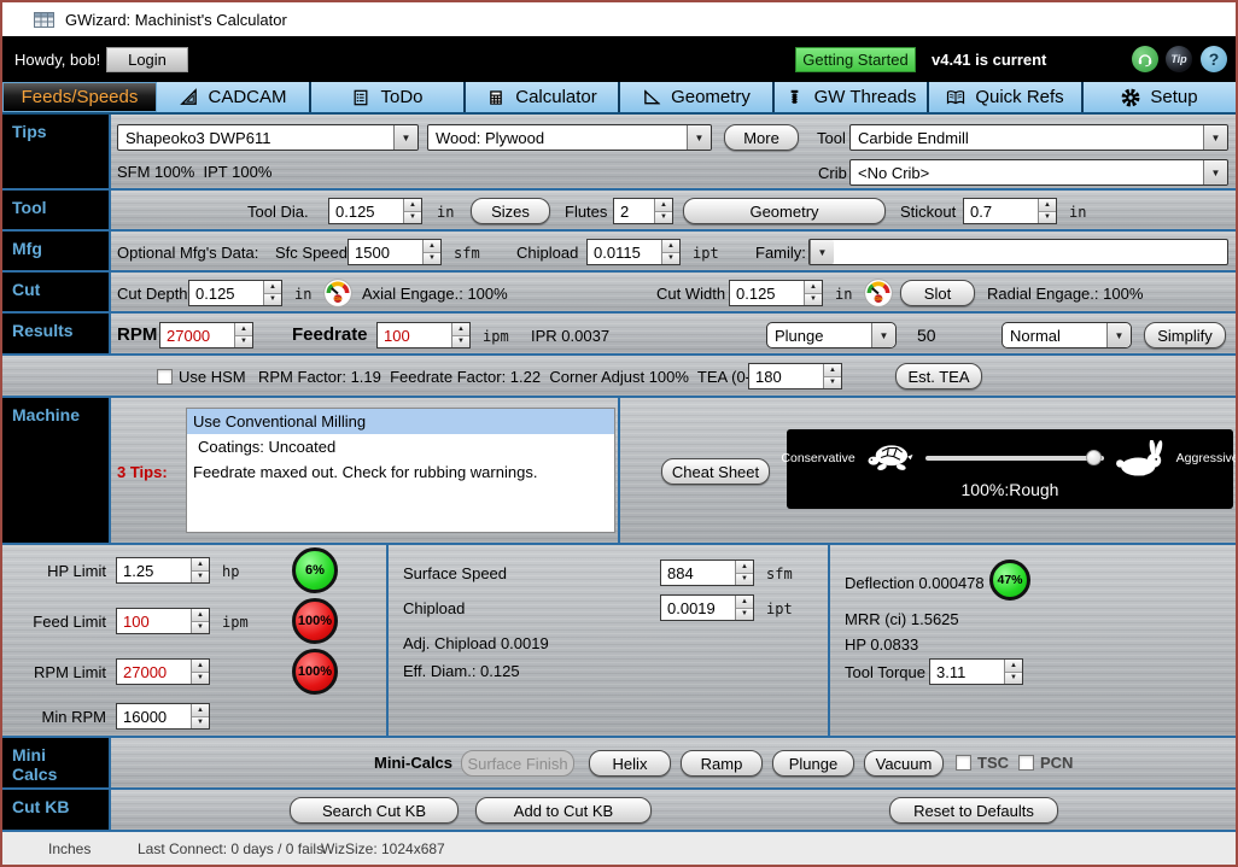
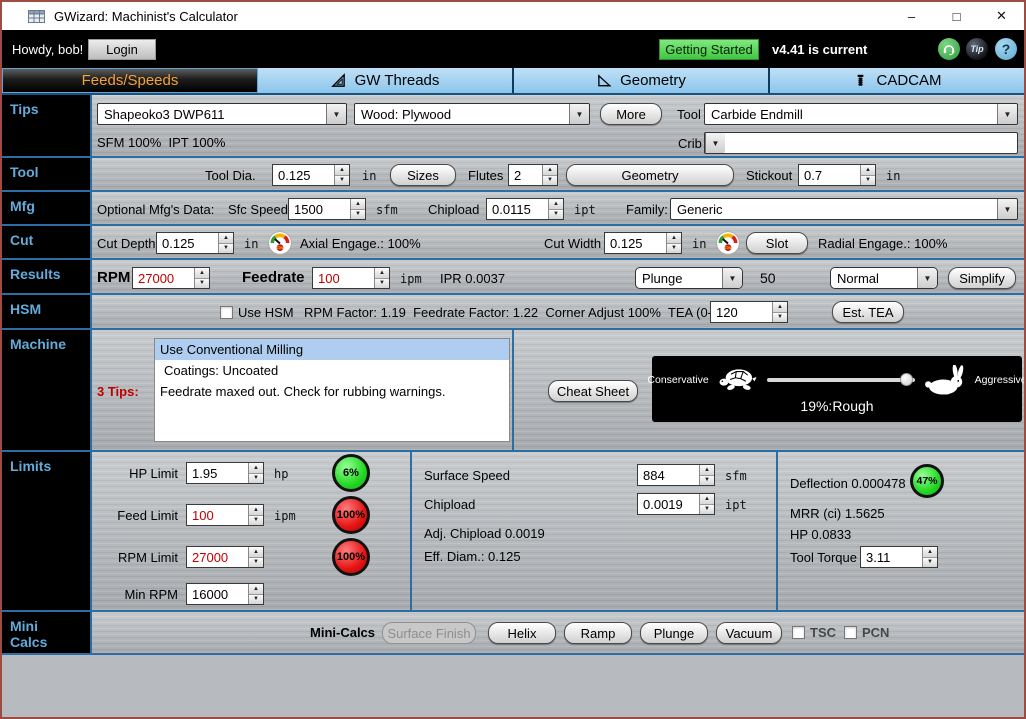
  GWizard: Machinist's Calculator
+ –
+ □
+ ✕
  Howdy, bob!
  Login
  Getting Started
  v4.41 is current
  Tip
  ?
  Feeds/Speeds
- CADCAM
+ GW Threads
- ToDo
- Calculator
  Geometry
- GW Threads
+ CADCAM
- Quick Refs
- Setup
  Tips
  Shapeoko3 DWP611
  ▼
  Wood: Plywood
  ▼
  More
  Tool
  Carbide Endmill
  ▼
  SFM 100% IPT 100%
  Crib
- <No Crib>
  ▼
  Tool
  Tool Dia.
  0.125
  in
  Sizes
  Flutes
  2
  Geometry
  Stickout
  0.7
  in
  Mfg
  Optional Mfg's Data:
  Sfc Speed
  1500
  sfm
  Chipload
  0.0115
  ipt
  Family:
+ Generic
  ▼
  Cut
  Cut Depth
  0.125
  in
  Axial Engage.: 100%
  Cut Width
  0.125
  in
  Slot
  Radial Engage.: 100%
  Results
  RPM
  27000
  Feedrate
  100
  ipm
  IPR 0.0037
  Plunge
  ▼
  50
  Normal
  ▼
  Simplify
+ HSM
  Use HSM
  RPM Factor: 1.19 Feedrate Factor: 1.22 Corner Adjust 100% TEA (0
- 180
+ 120
  Est. TEA
  Machine
  3 Tips:
  Use Conventional Milling
  Coatings: Uncoated
  Feedrate maxed out. Check for rubbing warnings.
  Cheat Sheet
  Conservative
  Aggressive
- 100%:Rough
+ 19%:Rough
+ Limits
  HP Limit
- 1.25
+ 1.95
  hp
  6%
  Feed Limit
  100
  ipm
  100%
  RPM Limit
  27000
  100%
  Min RPM
  16000
  Surface Speed
  884
  sfm
  Chipload
  0.0019
  ipt
  Adj. Chipload 0.0019
  Eff. Diam.: 0.125
  Deflection 0.000478
  47%
  MRR (ci) 1.5625
  HP 0.0833
  Tool Torque
  3.11
  Mini Calcs
  Mini-Calcs
  Surface Finish
  Helix
  Ramp
  Plunge
  Vacuum
  TSC
  PCN
- Cut KB
- Search Cut KB
- Add to Cut KB
- Reset to Defaults
- Inches
- Last Connect: 0 days / 0 fails
- WizSize: 1024x687
